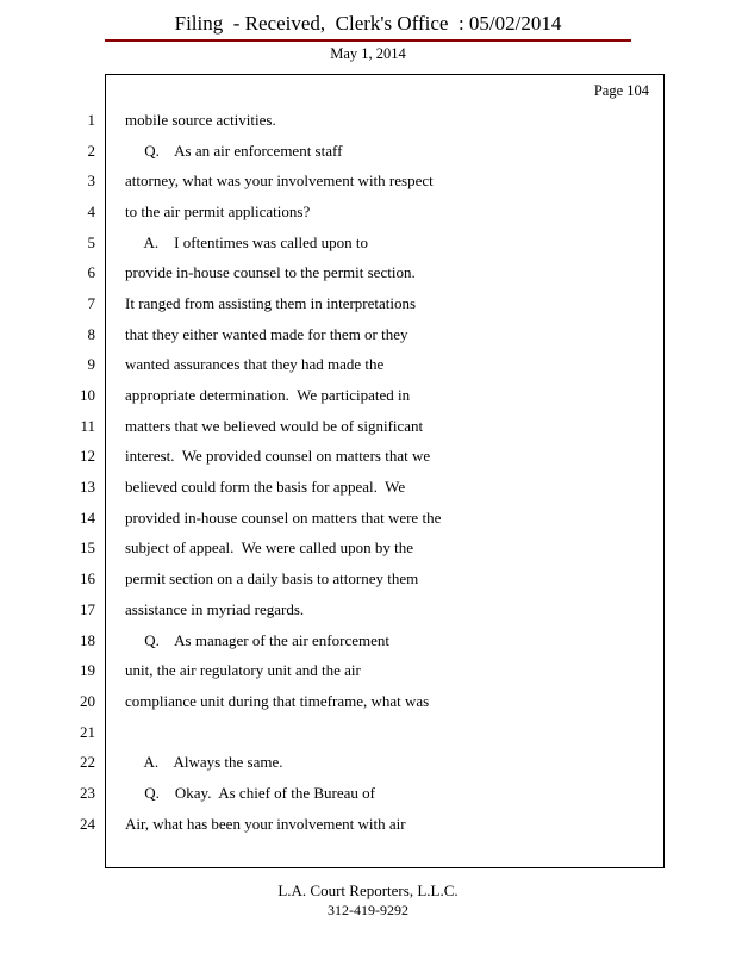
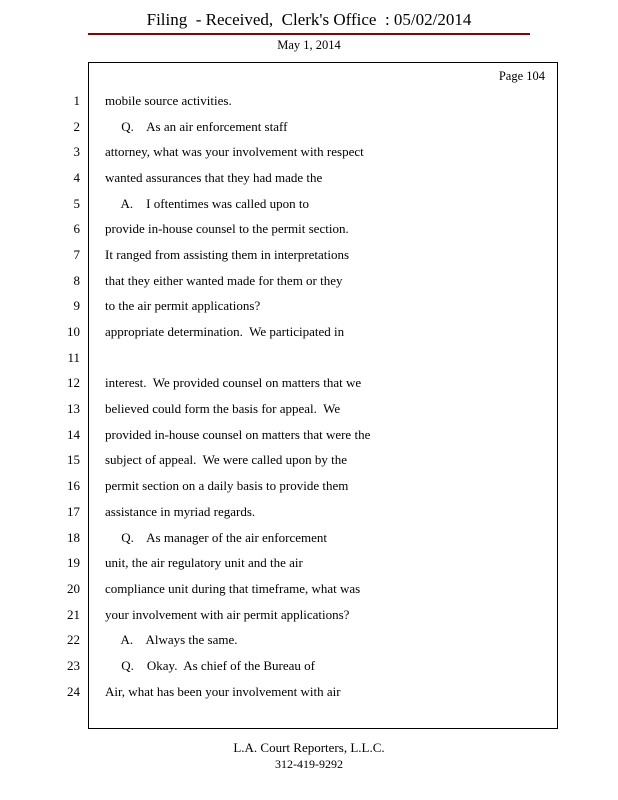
  Filing - Received, Clerk's Office : 05/02/2014
  May 1, 2014
  Page 104
  1
  mobile source activities.
  2
  Q. As an air enforcement staff
  3
  attorney, what was your involvement with respect
  4
- to the air permit applications?
+ wanted assurances that they had made the
  5
  A. I oftentimes was called upon to
  6
  provide in-house counsel to the permit section.
  7
  It ranged from assisting them in interpretations
  8
  that they either wanted made for them or they
  9
- wanted assurances that they had made the
+ to the air permit applications?
  10
  appropriate determination. We participated in
  11
- matters that we believed would be of significant
  12
  interest. We provided counsel on matters that we
  13
  believed could form the basis for appeal. We
  14
  provided in-house counsel on matters that were the
  15
  subject of appeal. We were called upon by the
  16
- permit section on a daily basis to attorney them
+ permit section on a daily basis to provide them
  17
  assistance in myriad regards.
  18
  Q. As manager of the air enforcement
  19
  unit, the air regulatory unit and the air
  20
  compliance unit during that timeframe, what was
  21
+ your involvement with air permit applications?
  22
  A. Always the same.
  23
  Q. Okay. As chief of the Bureau of
  24
  Air, what has been your involvement with air
  L.A. Court Reporters, L.L.C.
  312-419-9292
